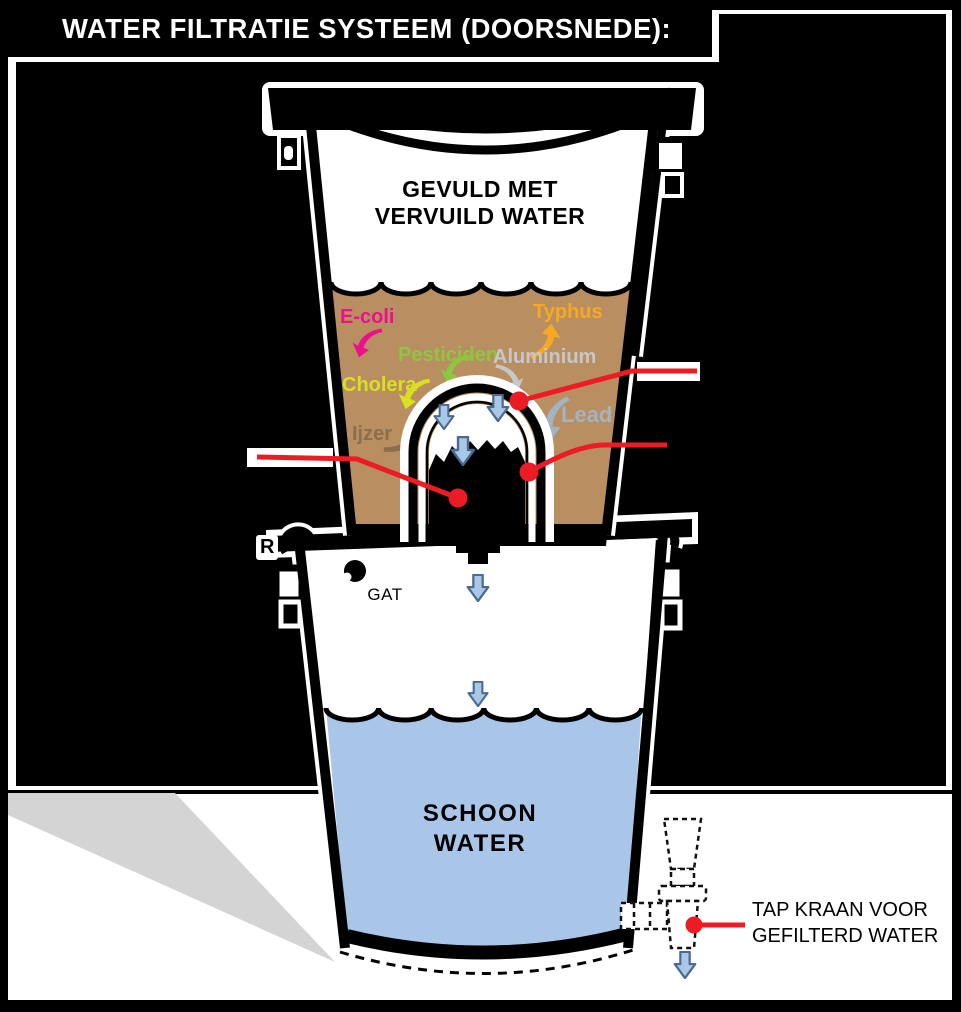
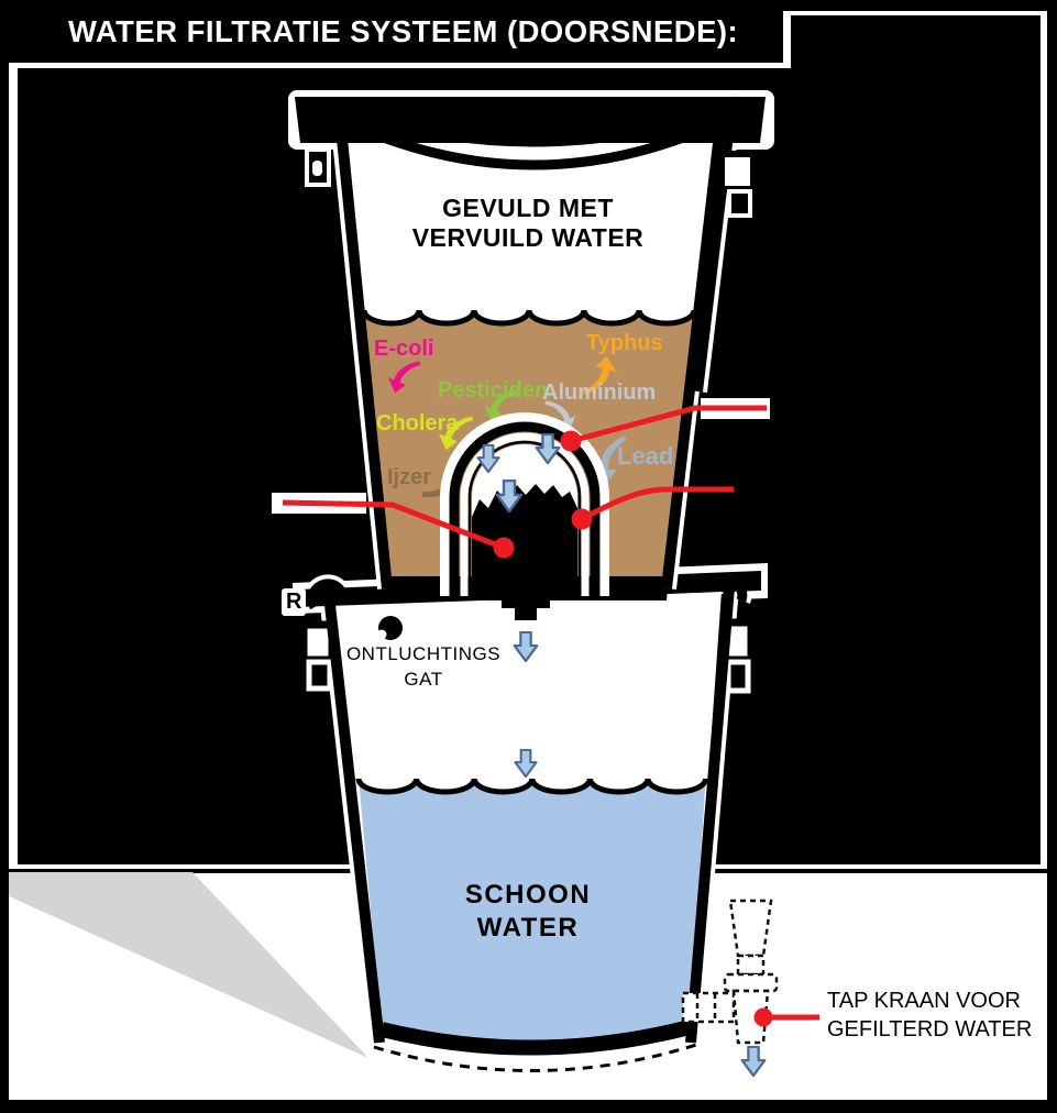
  WATER FILTRATIE SYSTEEM (DOORSNEDE):
  GEVULD MET
  VERVUILD WATER
  E-coli
  Typhus
  Pesticiden
  Aluminium
  Cholera
  Lead
  Ijzer
  R
+ ONTLUCHTINGS
  GAT
  SCHOON
  WATER
  TAP KRAAN VOOR
  GEFILTERD WATER
